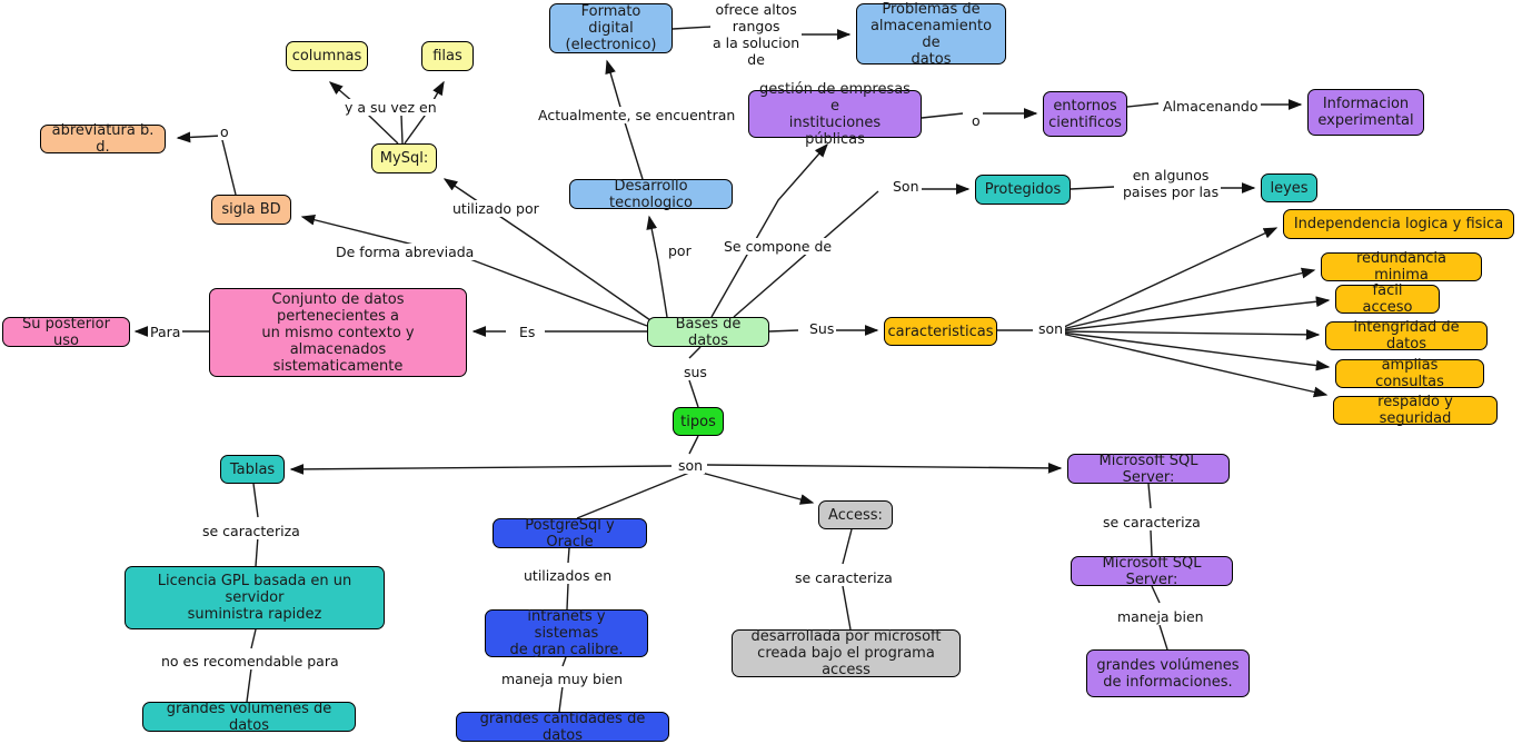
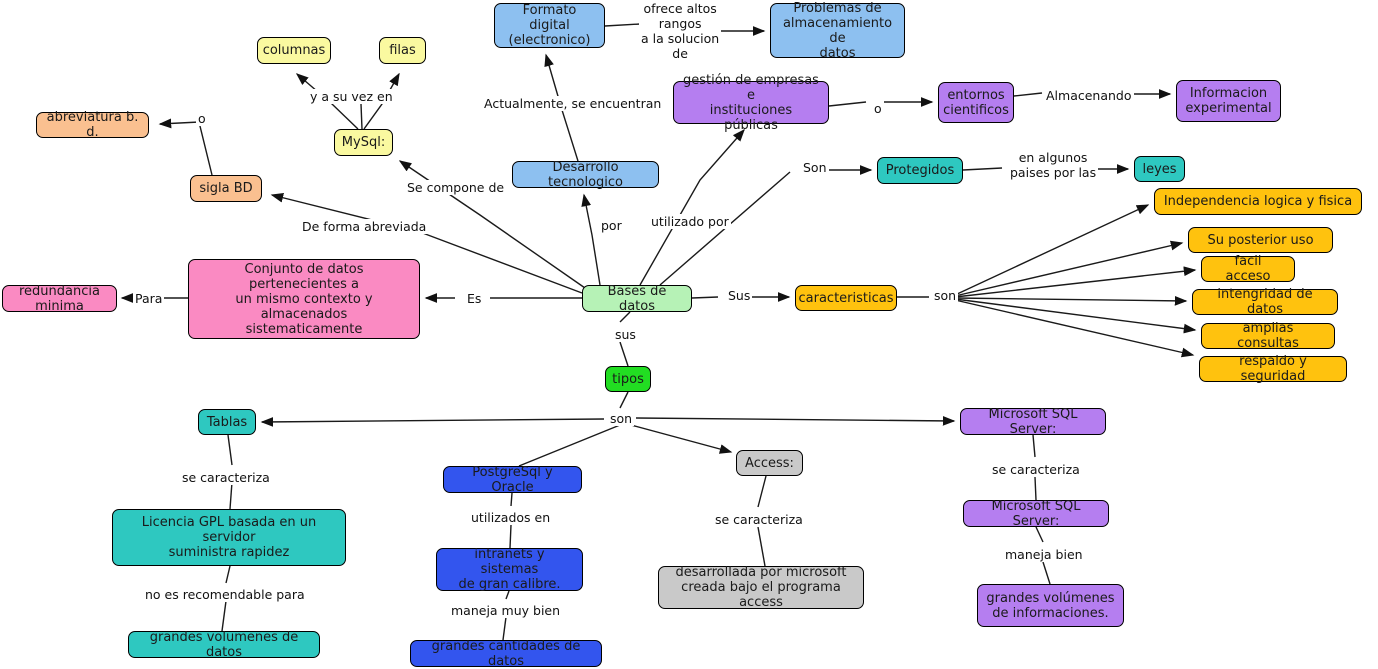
  abreviatura b. d.
  sigla BD
  columnas
  filas
  MySql:
  Formato digital
  (electronico)
  Problemas de
  almacenamiento de
  datos
  Desarrollo tecnologico
  gestión de empresas e
  instituciones públicas
  entornos
  cientificos
  Informacion
  experimental
  Protegidos
  leyes
  Independencia logica y fisica
- redundancia minima
+ Su posterior uso
  facil acceso
  intengridad de datos
  amplias consultas
  respaldo y seguridad
- Su posterior uso
+ redundancia minima
  Conjunto de datos pertenecientes a
  un mismo contexto y almacenados
  sistematicamente
  Bases de datos
  caracteristicas
  tipos
  Tablas
  Licencia GPL basada en un servidor
  suministra rapidez
  grandes volumenes de datos
  PostgreSql y Oracle
  intranets y sistemas
  de gran calibre.
  grandes cantidades de datos
  Access:
  desarrollada por microsoft
  creada bajo el programa access
  Microsoft SQL Server:
  Microsoft SQL Server:
  grandes volúmenes
  de informaciones.
  o
  y a su vez en
  De forma abreviada
- utilizado por
+ Se compone de
  Actualmente, se encuentran
  ofrece altos
  rangos
  a la solucion
  de
  o
  Almacenando
  Son
  en algunos
  paises por las
  por
- Se compone de
+ utilizado por
  Es
  Para
  Sus
  son
  sus
  son
  se caracteriza
  no es recomendable para
  utilizados en
  maneja muy bien
  se caracteriza
  se caracteriza
  maneja bien
